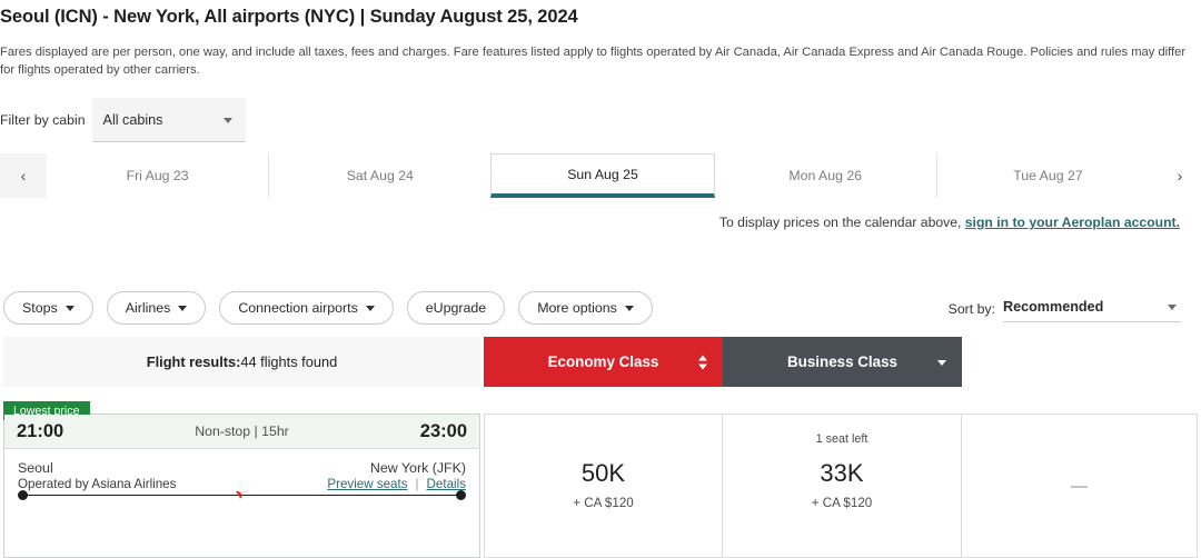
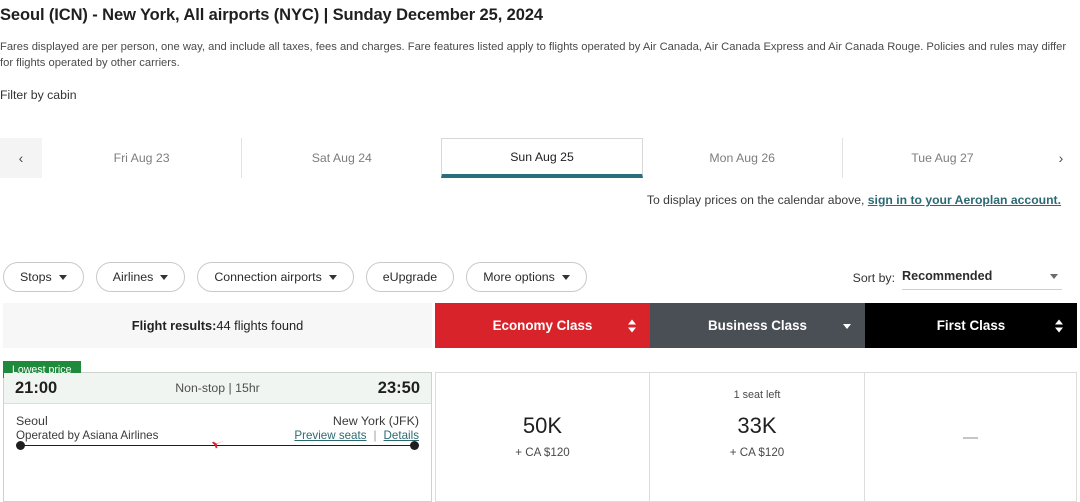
- Seoul (ICN) - New York, All airports (NYC) | Sunday August 25, 2024
+ Seoul (ICN) - New York, All airports (NYC) | Sunday December 25, 2024
  Fares displayed are per person, one way, and include all taxes, fees and charges. Fare features listed apply to flights operated by Air Canada, Air Canada Express and Air Canada Rouge. Policies and rules may differ for flights operated by other carriers.
  Filter by cabin
- All cabins
  ‹
  Fri Aug 23
  Sat Aug 24
  Sun Aug 25
  Mon Aug 26
  Tue Aug 27
  ›
  To display prices on the calendar above, sign in to your Aeroplan account.
  Stops
  Airlines
  Connection airports
  eUpgrade
  More options
  Sort by:
  Recommended
  Flight results:
  44 flights found
  Economy Class
  Business Class
+ First Class
  Lowest price
  21:00
  Non-stop | 15hr
- 23:00
+ 23:50
  Seoul
  New York (JFK)
  Operated by Asiana Airlines
  Preview seats
  |
  Details
  50K
  + CA $120
  1 seat left
  33K
  + CA $120
  —
